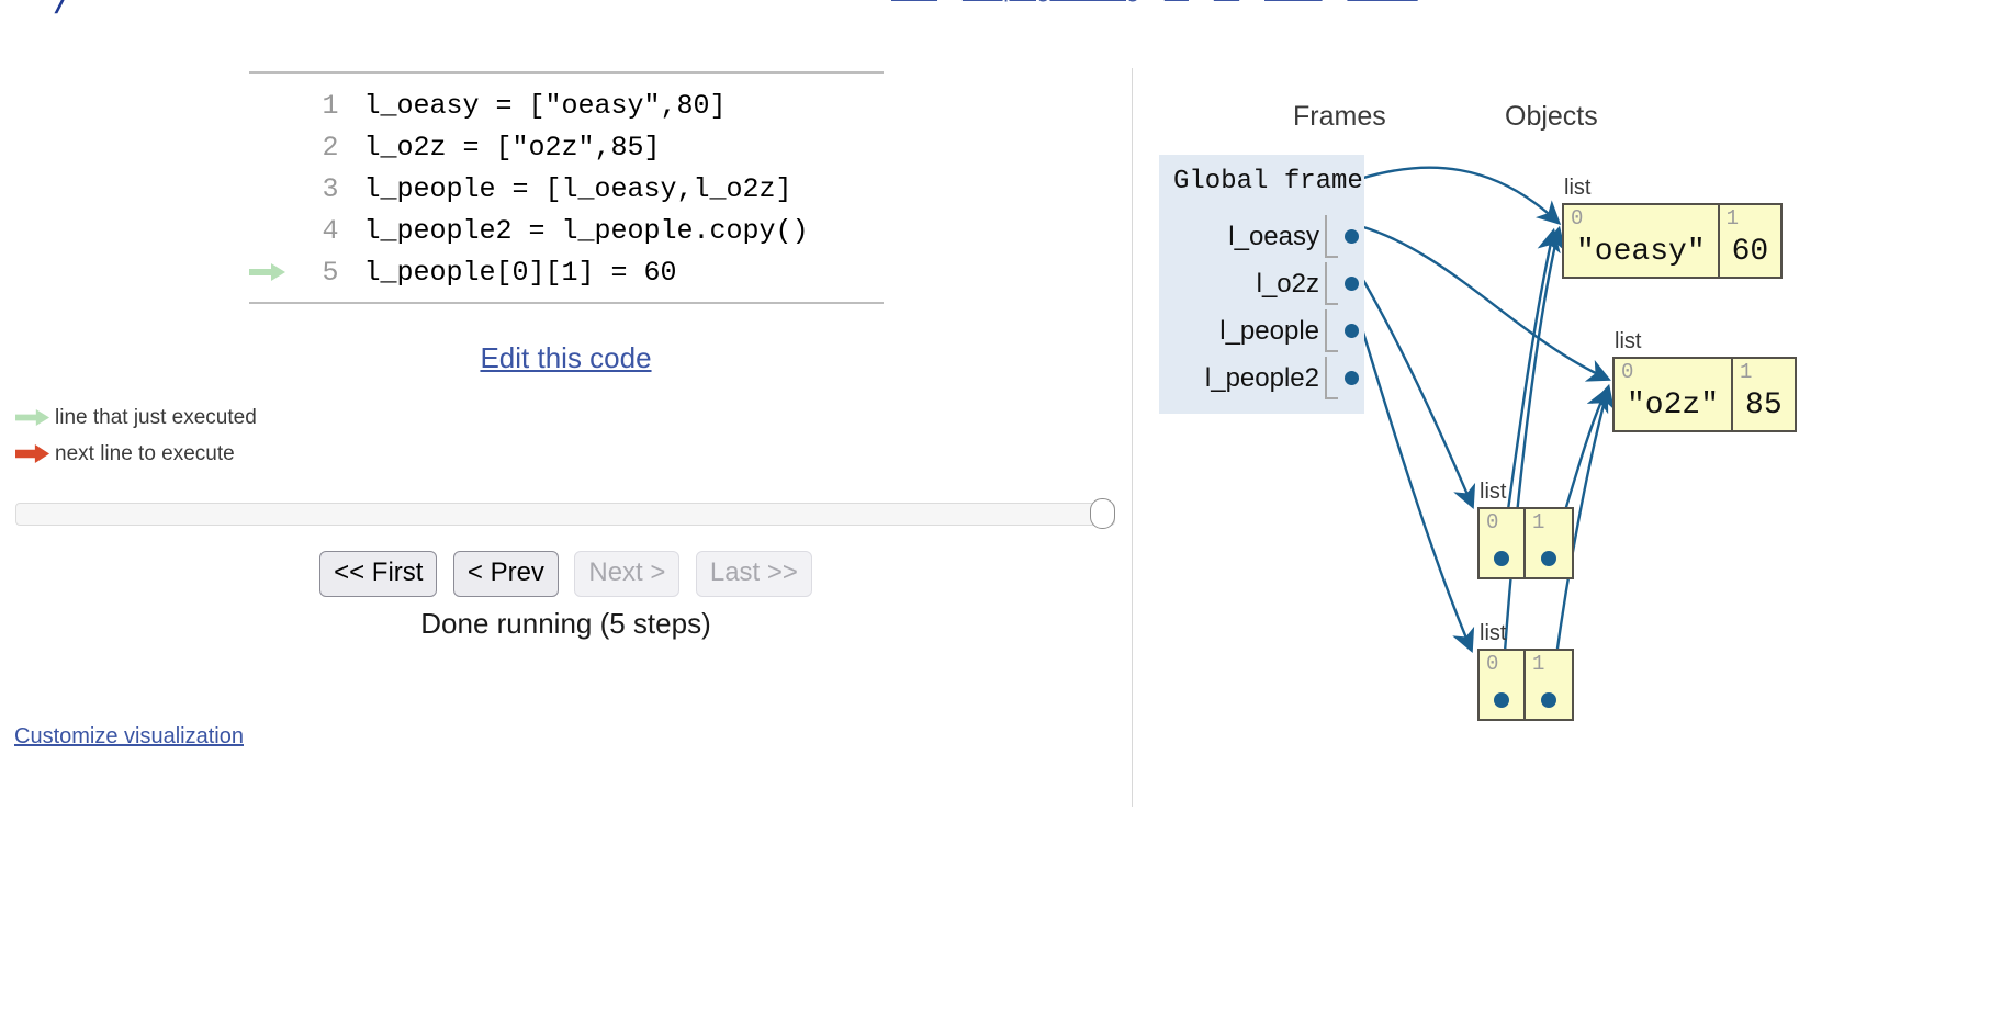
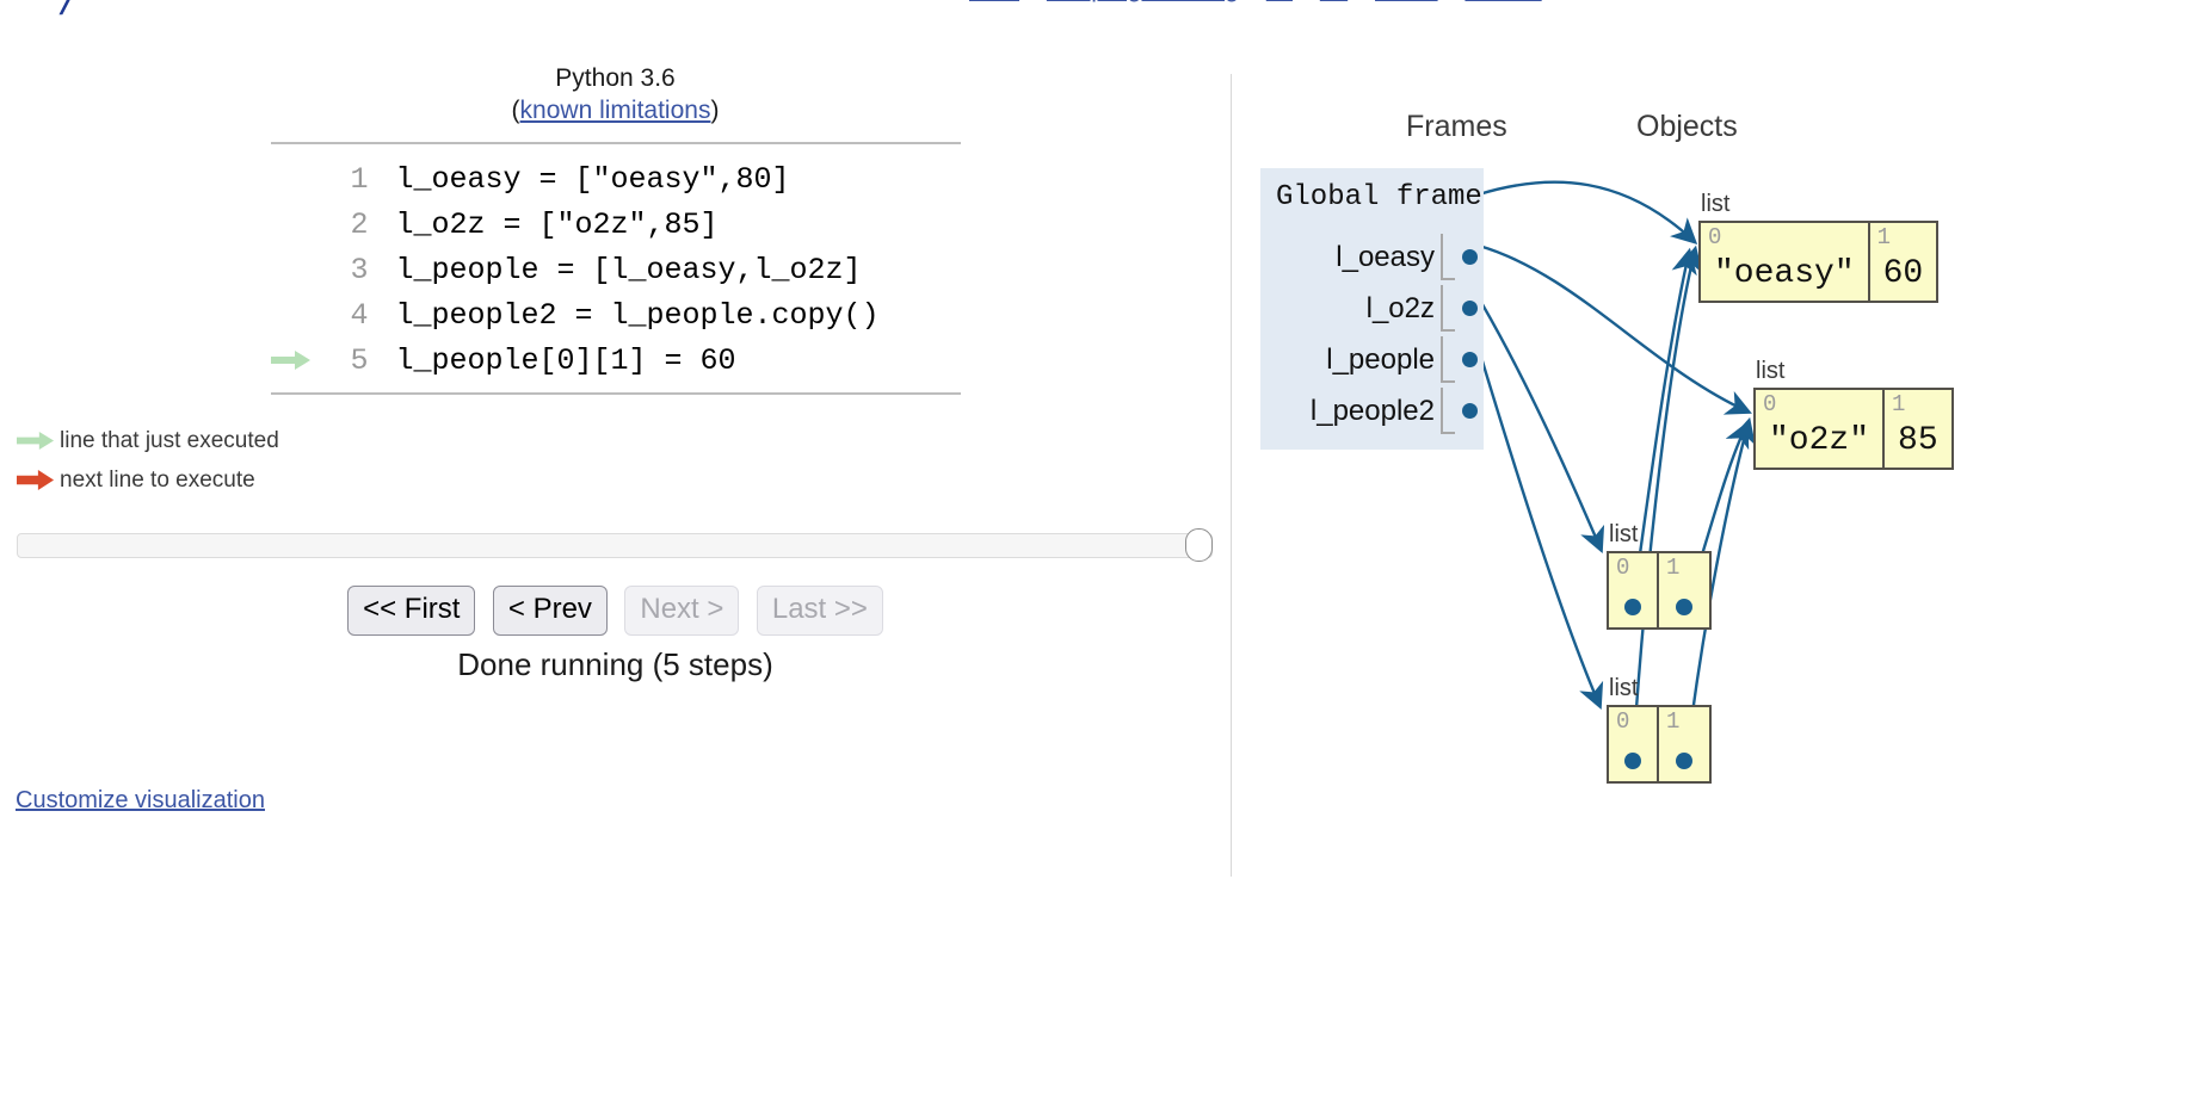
+ Python 3.6
+ (known limitations)
  1
  l_oeasy = ["oeasy",80]
  2
  l_o2z = ["o2z",85]
  3
  l_people = [l_oeasy,l_o2z]
  4
  l_people2 = l_people.copy()
  5
  l_people[0][1] = 60
- Edit this code
  line that just executed
  next line to execute
  << First < Prev Next > Last >>
  Done running (5 steps)
  Customize visualization
  Frames
  Objects
  Global frame
  l_oeasy
  l_o2z
  l_people
  l_people2
  list
  0
  "oeasy"
  1
  60
  list
  0
  "o2z"
  1
  85
  list
  0
  1
  list
  0
  1
